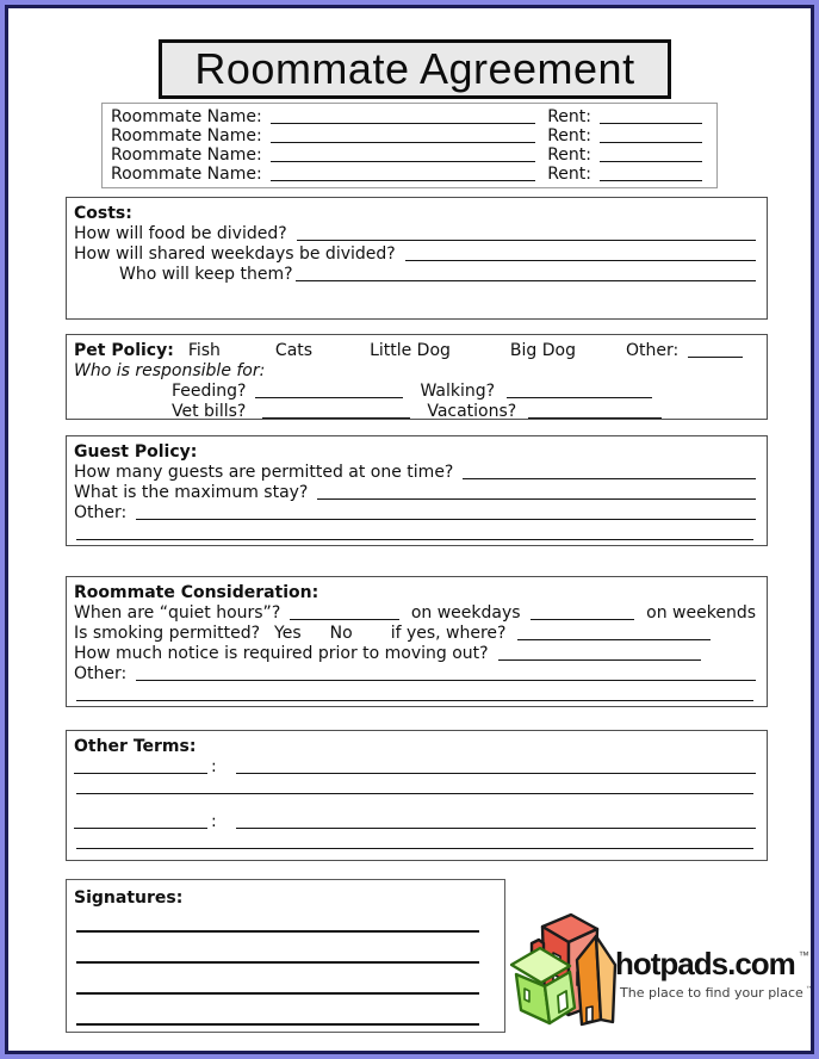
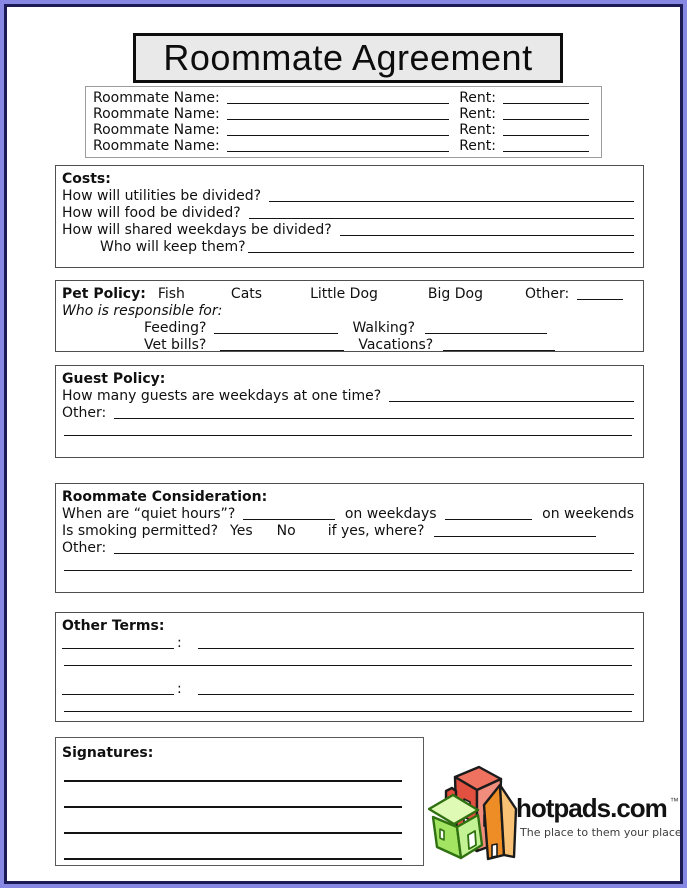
  Roommate Agreement
  Roommate Name:
  Rent:
  Roommate Name:
  Rent:
  Roommate Name:
  Rent:
  Roommate Name:
  Rent:
  Costs:
+ How will utilities be divided?
  How will food be divided?
  How will shared weekdays be divided?
  Who will keep them?
  Pet Policy:
  Fish
  Cats
  Little Dog
  Big Dog
  Other:
  Who is responsible for:
  Feeding?
  Walking?
  Vet bills?
  Vacations?
  Guest Policy:
- How many guests are permitted at one time?
+ How many guests are weekdays at one time?
- What is the maximum stay?
  Other:
  Roommate Consideration:
  When are “quiet hours”?
  on weekdays
  on weekends
  Is smoking permitted?
  Yes
  No
  if yes, where?
- How much notice is required prior to moving out?
  Other:
  Other Terms:
  :
  :
  Signatures:
  hotpads.com ™
- The place to find your place ™
+ The place to them your place
